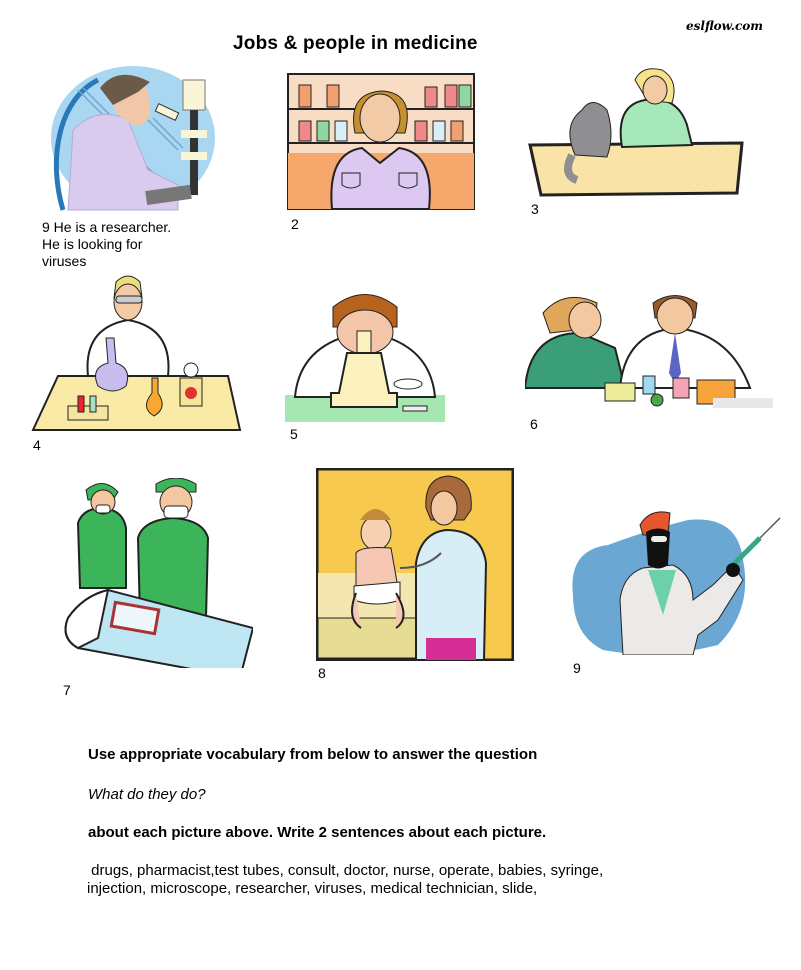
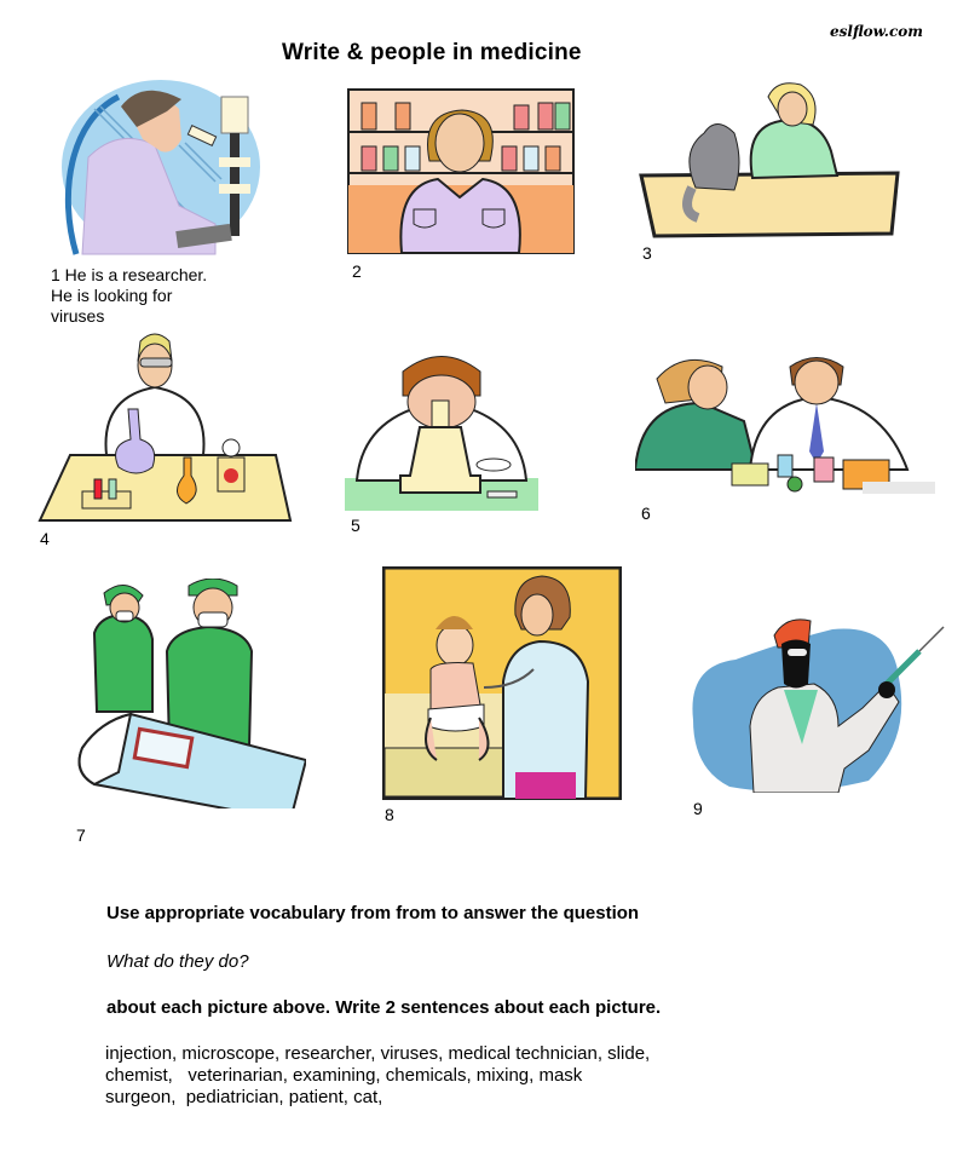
- Jobs & people in medicine
+ Write & people in medicine
  eslflow.com
- 9 He is a researcher.
+ 1 He is a researcher.
  He is looking for
  viruses
  2
  3
  4
  5
  6
  7
  8
  9
- Use appropriate vocabulary from below to answer the question
+ Use appropriate vocabulary from from to answer the question
  What do they do?
  about each picture above. Write 2 sentences about each picture.
- drugs, pharmacist,test tubes, consult, doctor, nurse, operate, babies, syringe,
  injection, microscope, researcher, viruses, medical technician, slide,
+ chemist, veterinarian, examining, chemicals, mixing, mask
+ surgeon, pediatrician, patient, cat,
